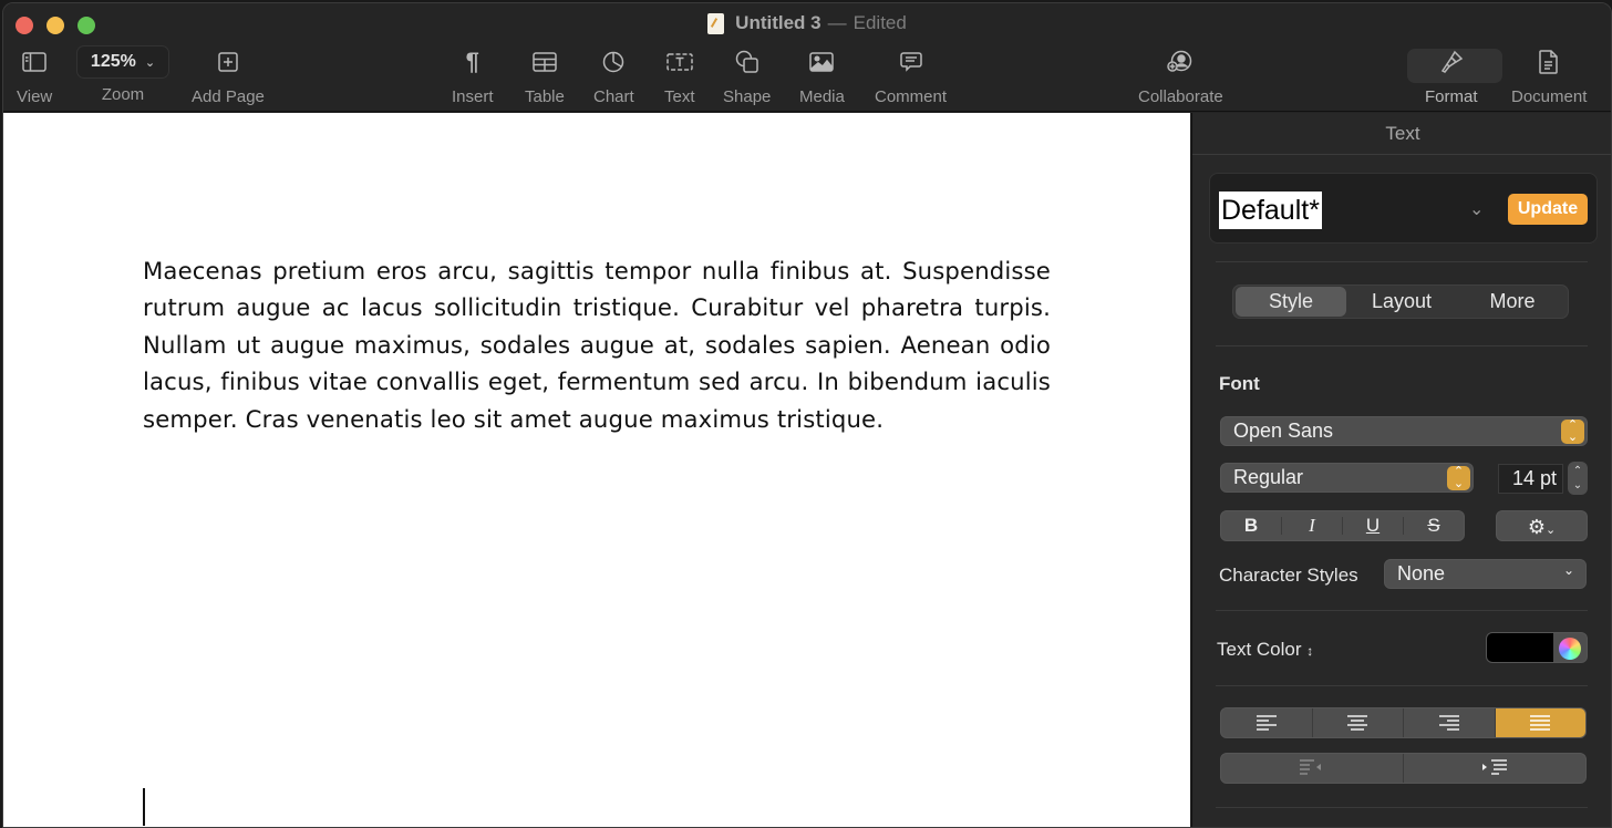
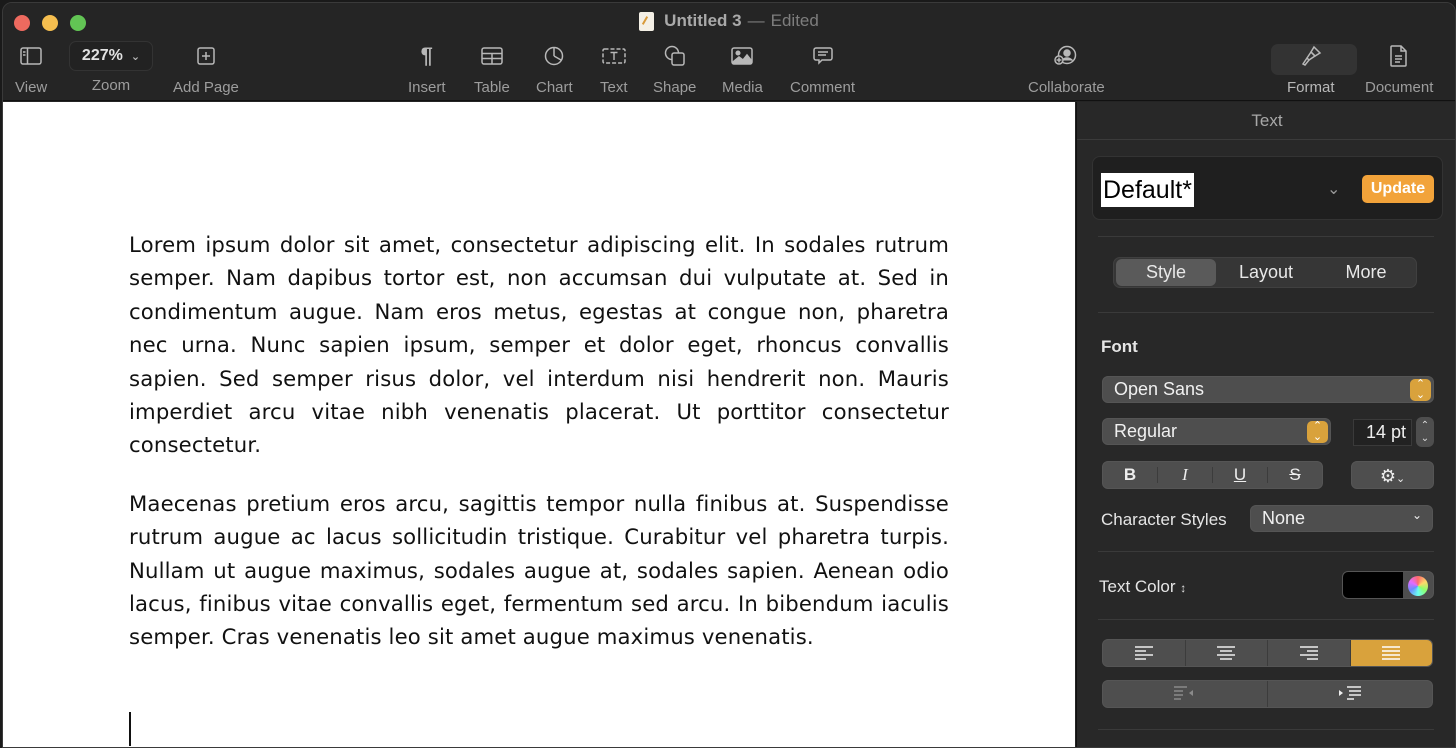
  Untitled 3
  —
  Edited
  View
- 125%
+ 227%
  ⌄
  Zoom
  Add Page
  ¶
  Insert
  Table
  Chart
  Text
  Shape
  Media
  Comment
  Collaborate
  Format
  Document
+ Lorem ipsum dolor sit amet, consectetur adipiscing elit. In sodales rutrum semper. Nam dapibus tortor est, non accumsan dui vulputate at. Sed in condimentum augue. Nam eros metus, egestas at congue non, pharetra nec urna. Nunc sapien ipsum, semper et dolor eget, rhoncus convallis sapien. Sed semper risus dolor, vel interdum nisi hendrerit non. Mauris imperdiet arcu vitae nibh venenatis placerat. Ut porttitor consectetur consectetur.
- Maecenas pretium eros arcu, sagittis tempor nulla finibus at. Suspendisse rutrum augue ac lacus sollicitudin tristique. Curabitur vel pharetra turpis. Nullam ut augue maximus, sodales augue at, sodales sapien. Aenean odio lacus, finibus vitae convallis eget, fermentum sed arcu. In bibendum iaculis semper. Cras venenatis leo sit amet augue maximus tristique.
+ Maecenas pretium eros arcu, sagittis tempor nulla finibus at. Suspendisse rutrum augue ac lacus sollicitudin tristique. Curabitur vel pharetra turpis. Nullam ut augue maximus, sodales augue at, sodales sapien. Aenean odio lacus, finibus vitae convallis eget, fermentum sed arcu. In bibendum iaculis semper. Cras venenatis leo sit amet augue maximus venenatis.
  Text
  Default*
  ⌄
  Update
  Style
  Layout
  More
  Font
  Open Sans
  ⌃
  ⌄
  Regular
  ⌃
  ⌄
  14 pt
  ⌃
  ⌄
  B
  I
  U
  S
  ⚙⌄
  Character Styles
  None
  ⌄
  Text Color ↕
